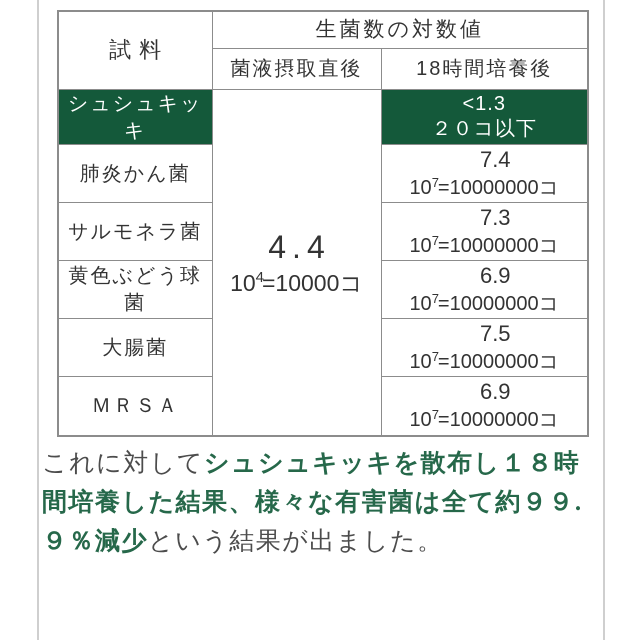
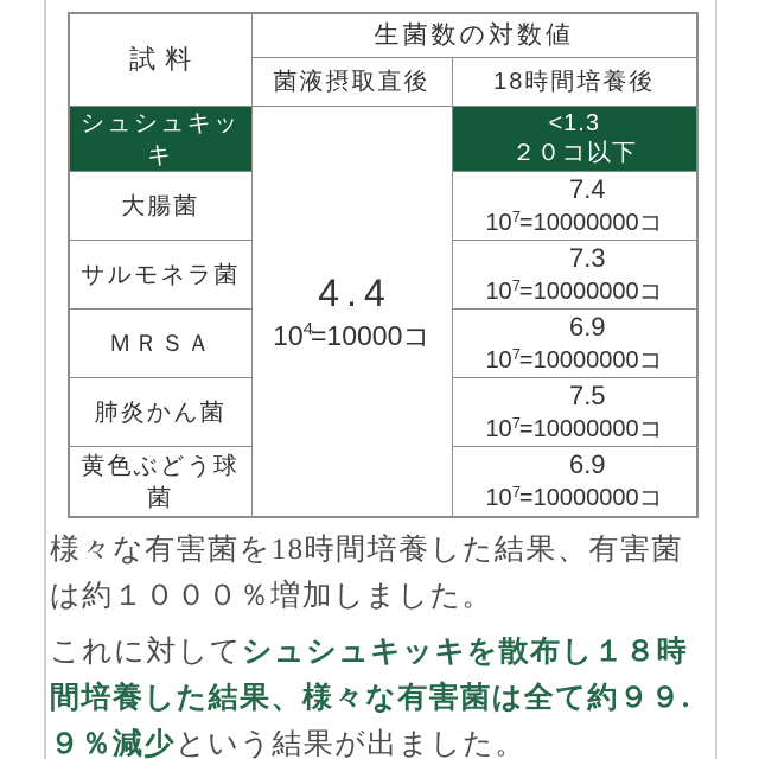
  試料	生菌数の対数値
  菌液摂取直後	18時間培養後
  シュシュキッキ	4.4 104=10000コ	<1.3 ２０コ以下
- 肺炎かん菌	7.4 107=10000000コ
+ 大腸菌	7.4 107=10000000コ
  サルモネラ菌	7.3 107=10000000コ
- 黄色ぶどう球菌	6.9 107=10000000コ
+ ＭＲＳＡ	6.9 107=10000000コ
- 大腸菌	7.5 107=10000000コ
+ 肺炎かん菌	7.5 107=10000000コ
- ＭＲＳＡ	6.9 107=10000000コ
+ 黄色ぶどう球菌	6.9 107=10000000コ
+ 様々な有害菌を18時間培養した結果、有害菌は約１０００％増加しました。
  これに対してシュシュキッキを散布し１８時間培養した結果、様々な有害菌は全て約９９.９％減少という結果が出ました。
